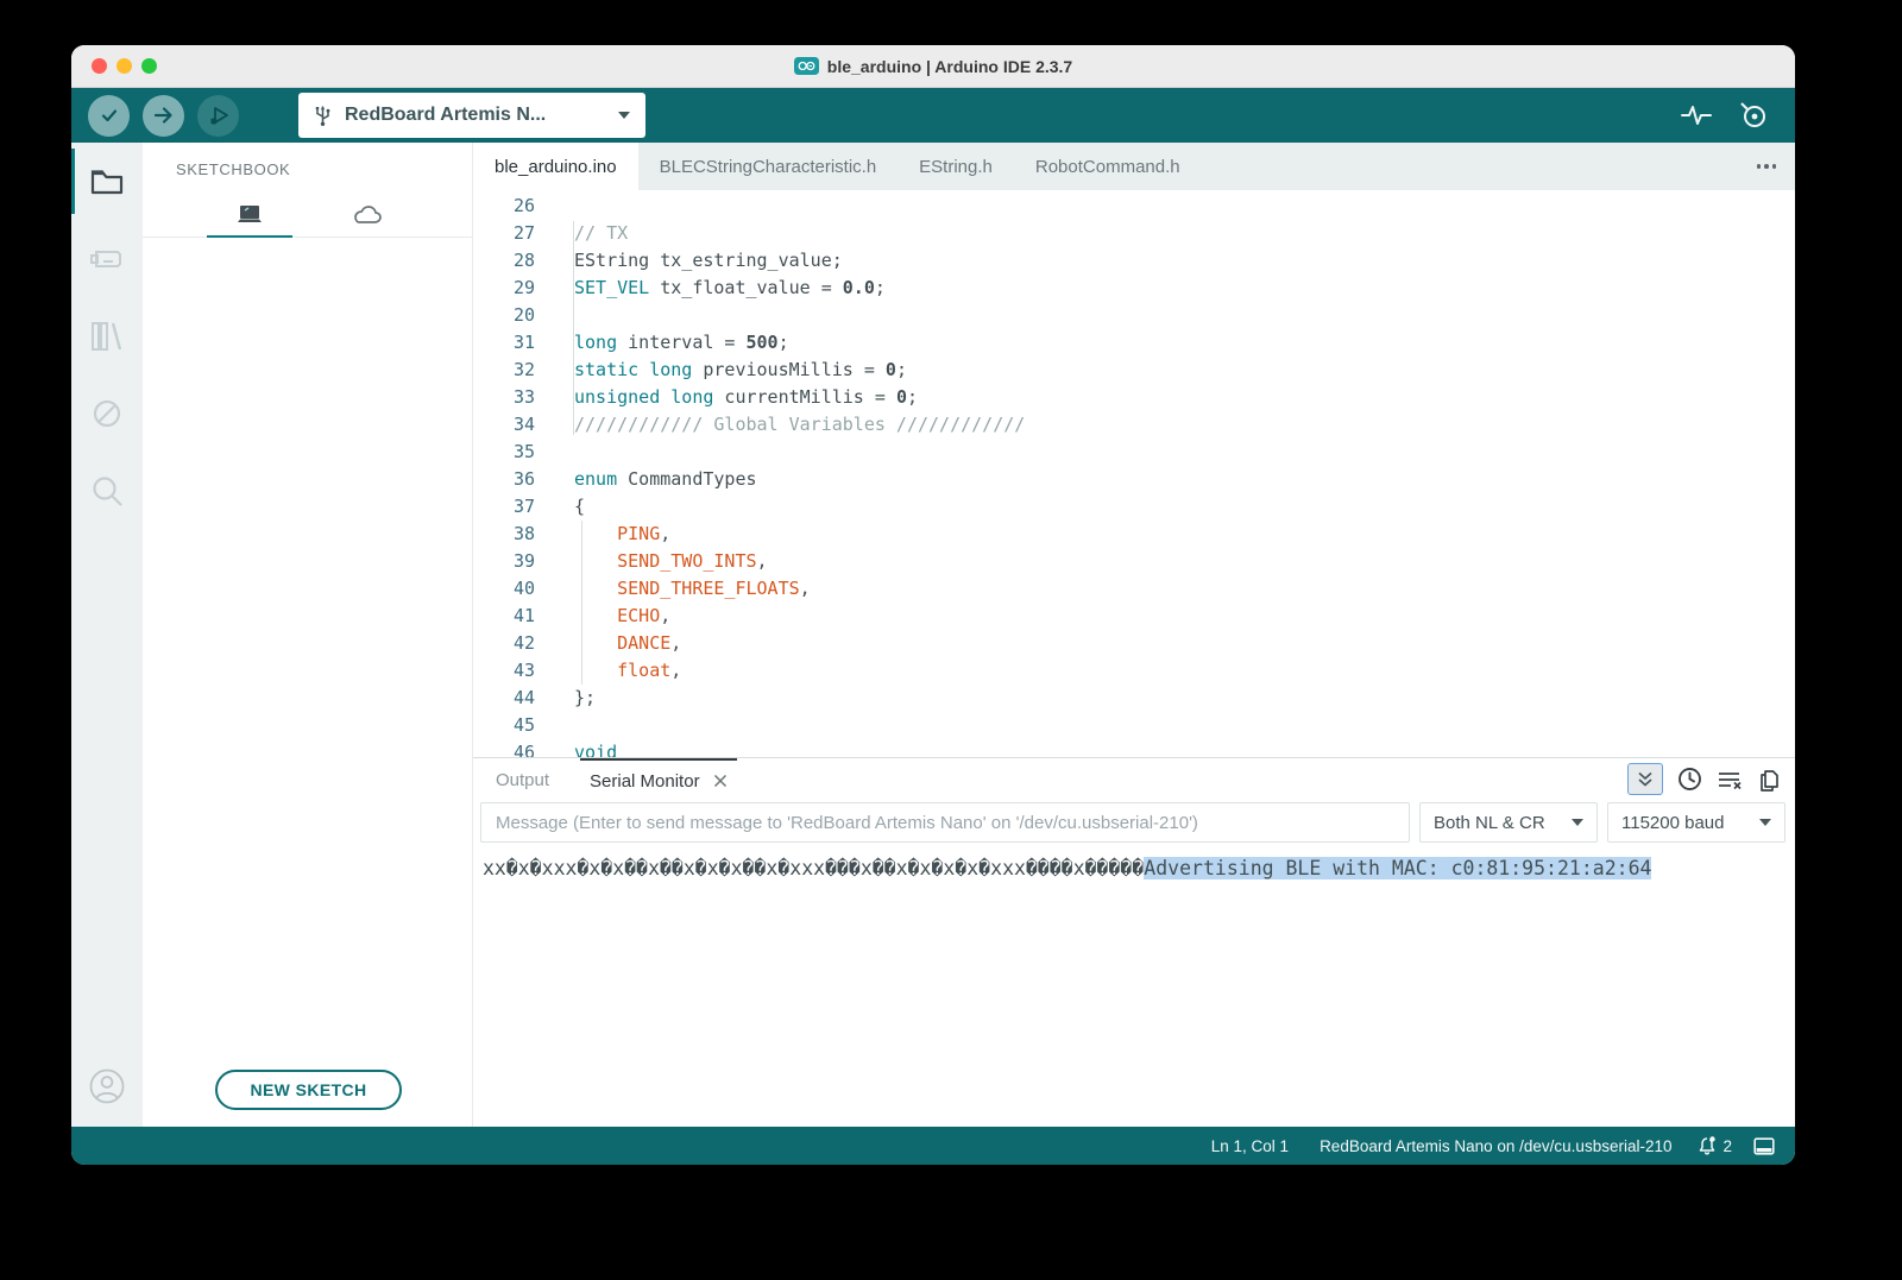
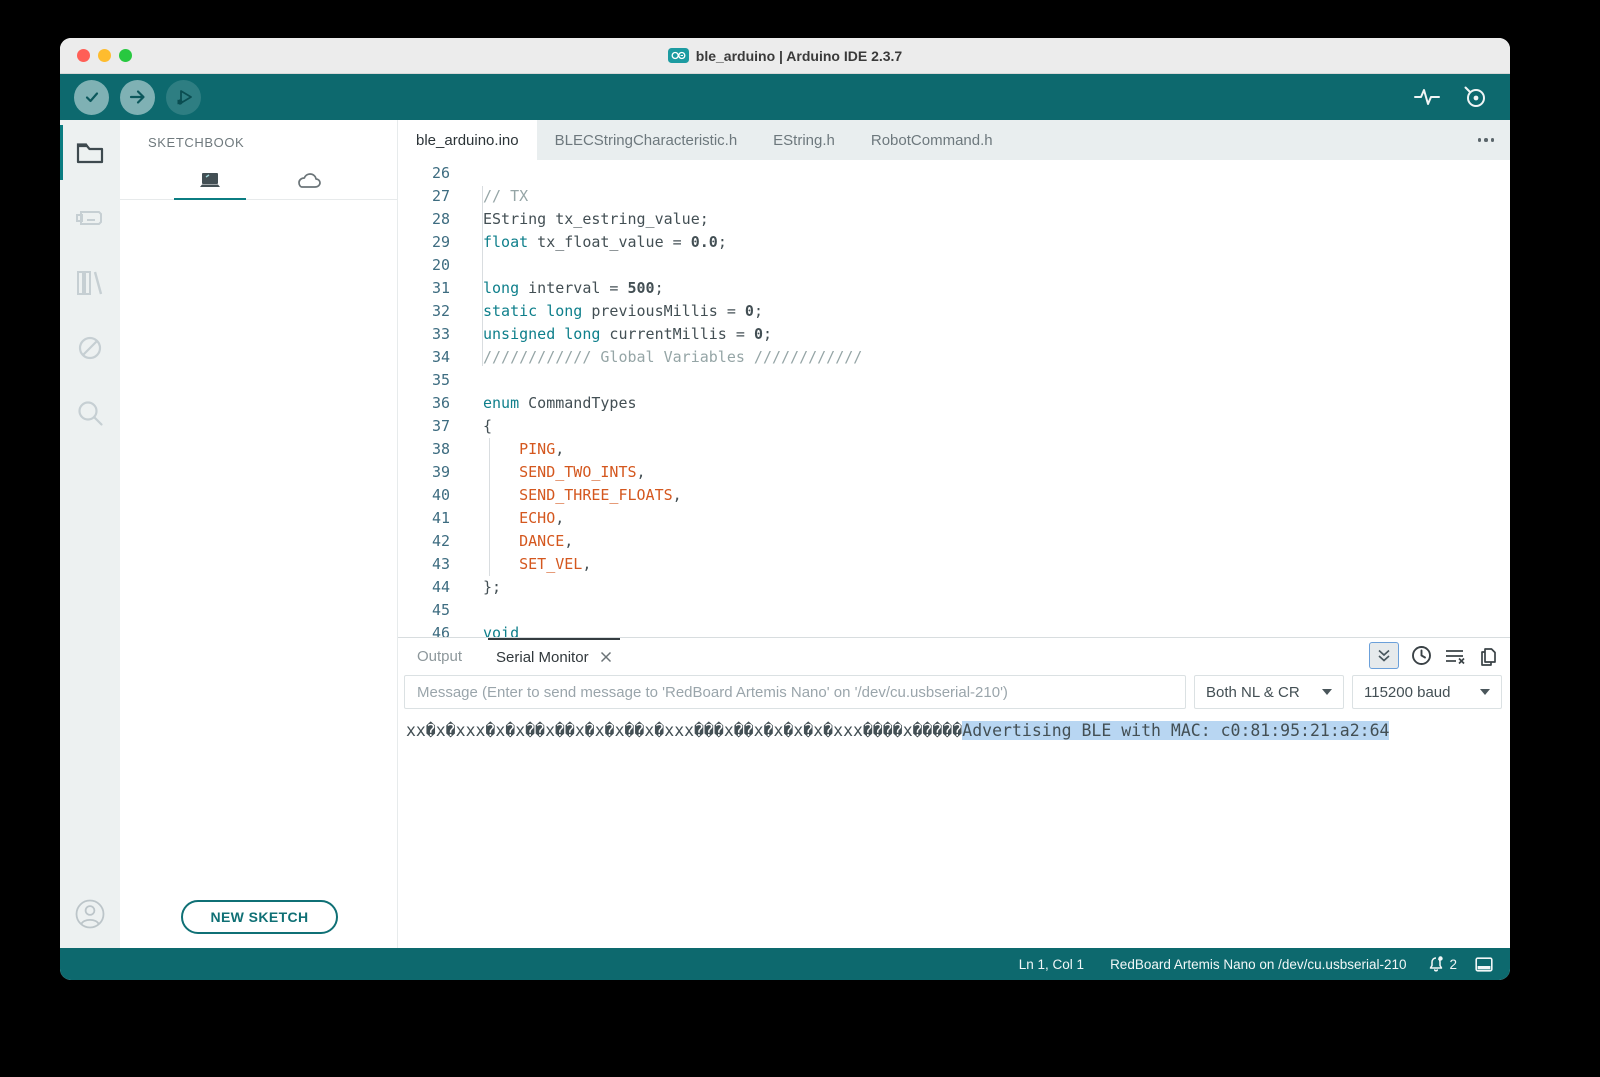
  ble_arduino | Arduino IDE 2.3.7
- RedBoard Artemis N...
  SKETCHBOOK
  NEW SKETCH
  ble_arduino.ino
  BLECStringCharacteristic.h
  EString.h
  RobotCommand.h
  26
  27
  // TX
  28
  EString tx_estring_value;
  29
- SET_VEL tx_float_value = 0.0;
+ float tx_float_value = 0.0;
  20
  31
  long interval = 500;
  32
  static long previousMillis = 0;
  33
  unsigned long currentMillis = 0;
  34
  //////////// Global Variables ////////////
  35
  36
  enum CommandTypes
  37
  {
  38
  PING,
  39
  SEND_TWO_INTS,
  40
  SEND_THREE_FLOATS,
  41
  ECHO,
  42
  DANCE,
  43
- float,
+ SET_VEL,
  44
  };
  45
  46
  void
  Output
  Serial Monitor
  Message (Enter to send message to 'RedBoard Artemis Nano' on '/dev/cu.usbserial-210')
  Both NL & CR
  115200 baud
  xx�x�xxx�x�x��x��x�x�x��x�xxx���x��x�x�x�x�xxx����x�����Advertising BLE with MAC: c0:81:95:21:a2:64
  Ln 1, Col 1
  RedBoard Artemis Nano on /dev/cu.usbserial-210
  2
